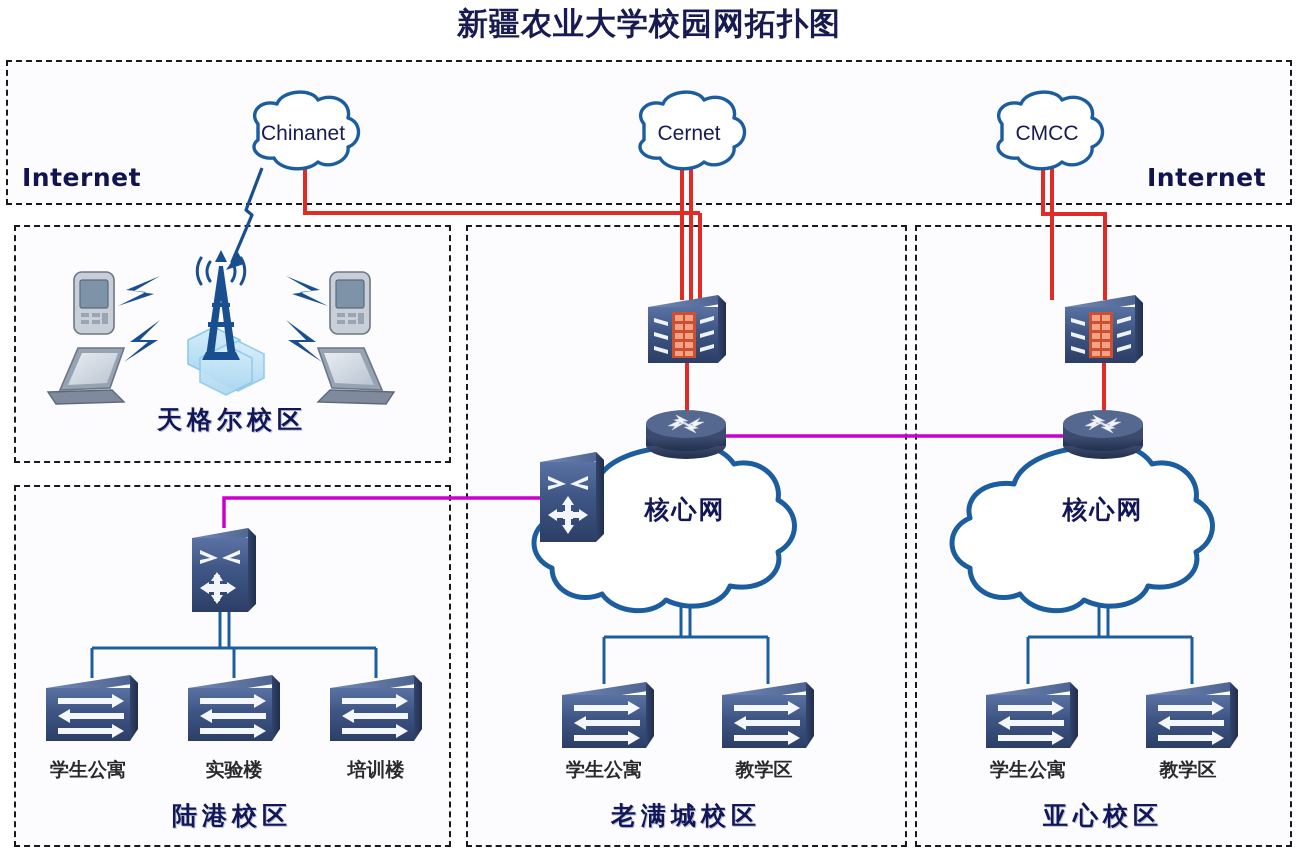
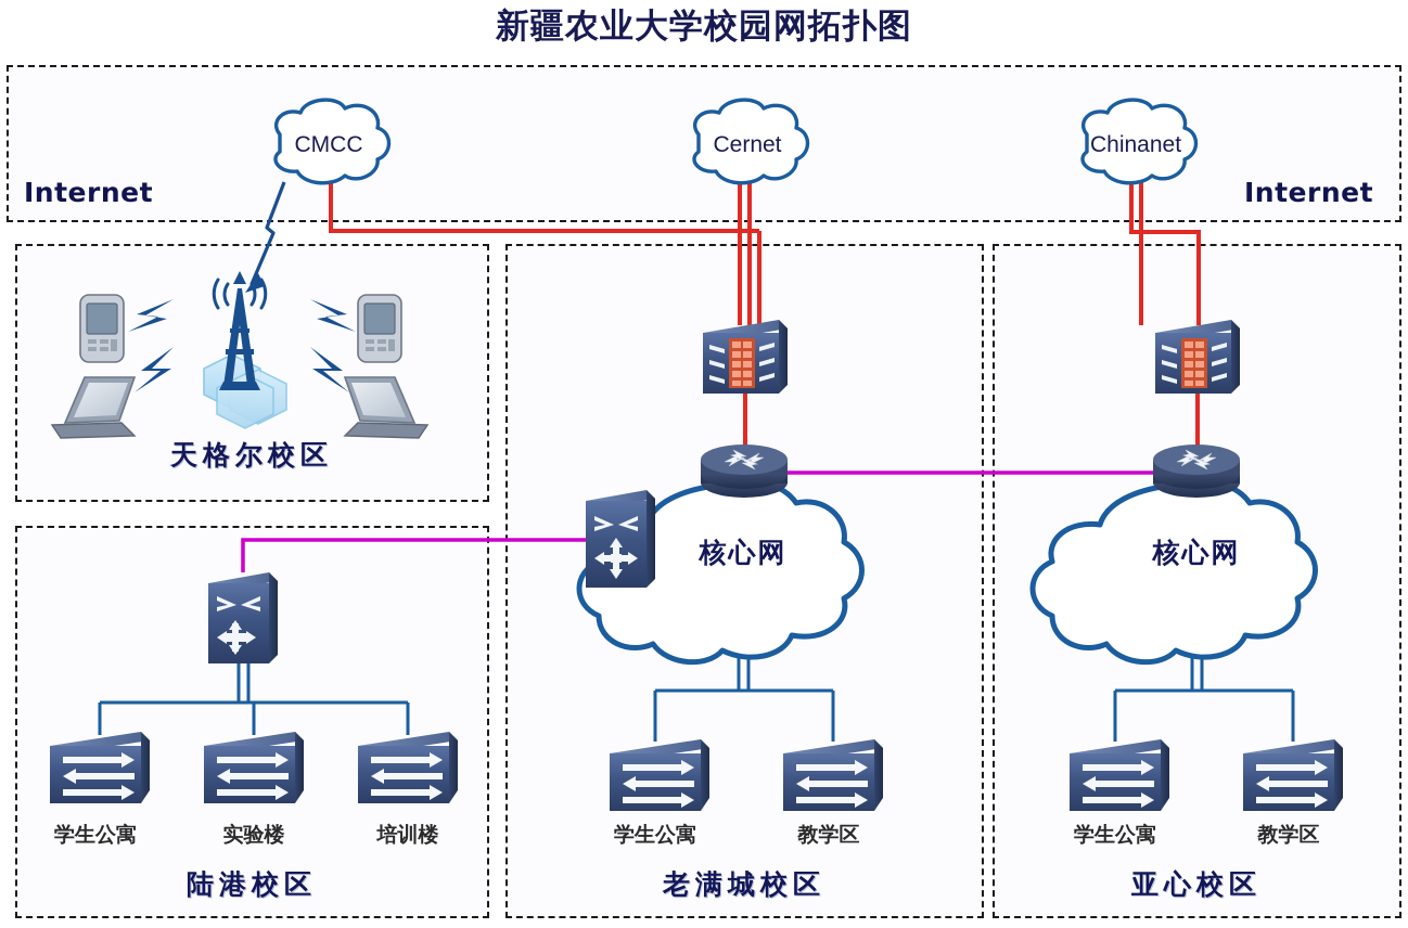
  新疆农业大学校园网拓扑图
  Internet
  Internet
- Chinanet
+ CMCC
  Cernet
- CMCC
+ Chinanet
  核心网
  核心网
  学生公寓
  实验楼
  培训楼
  学生公寓
  教学区
  学生公寓
  教学区
  天格尔校区
  陆港校区
  老满城校区
  亚心校区
